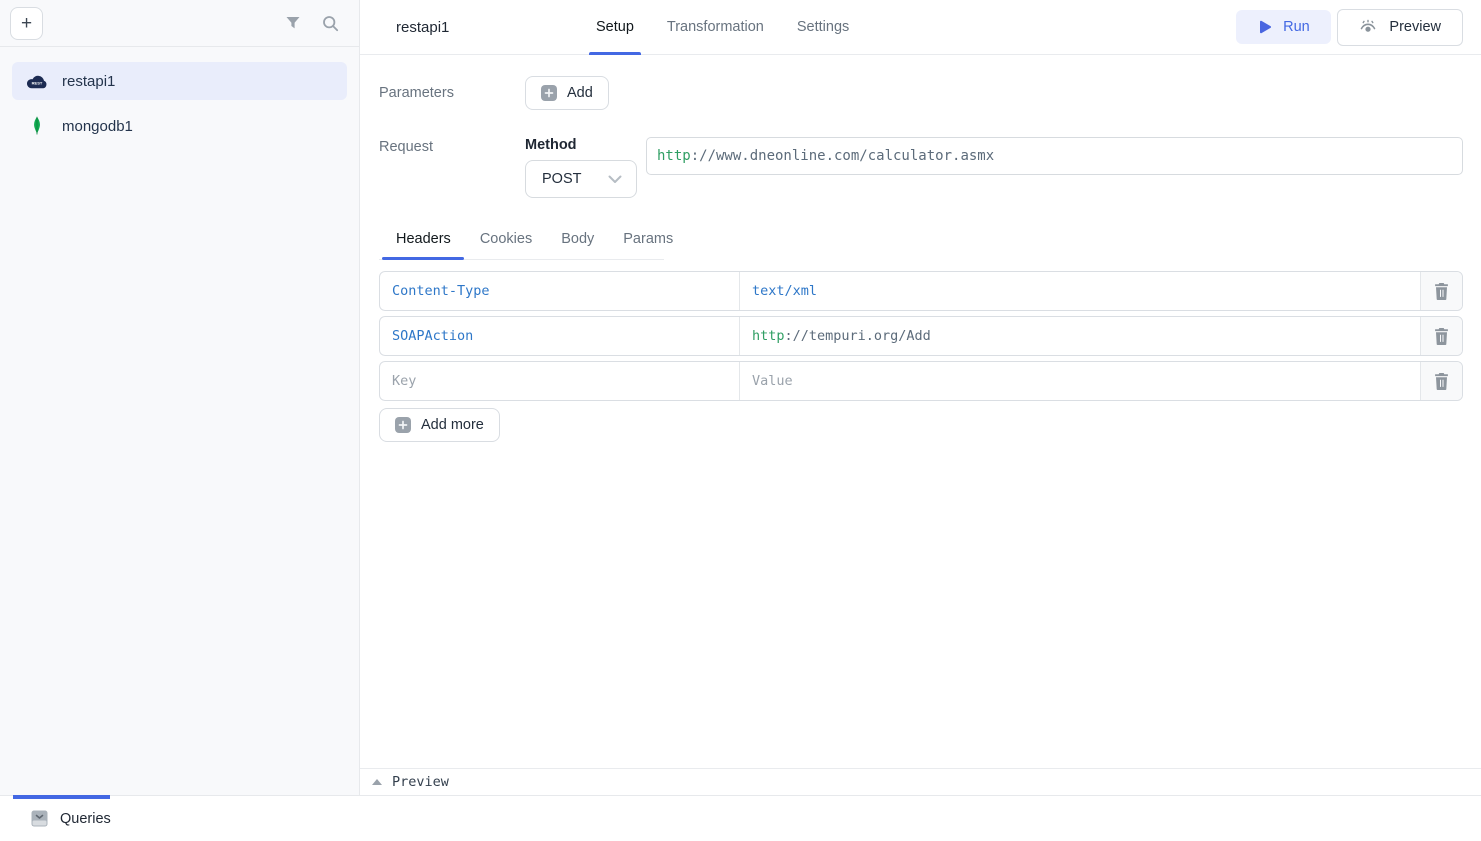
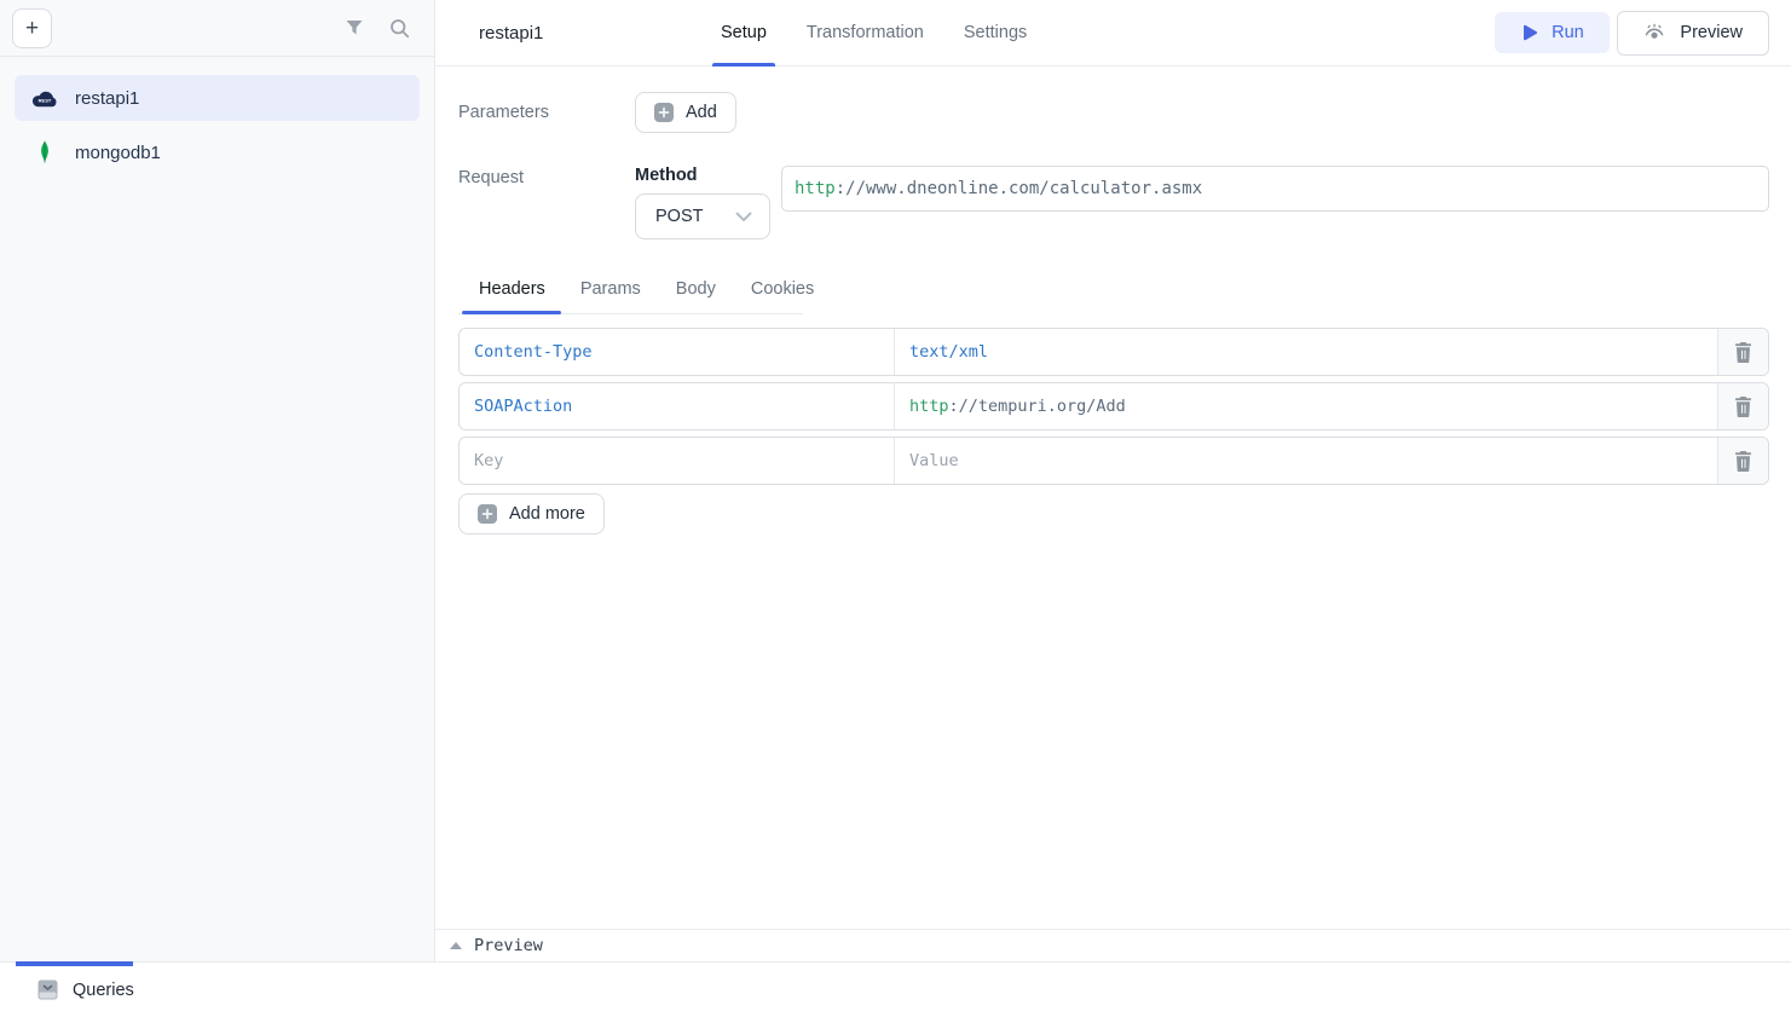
  +
  restapi1
  mongodb1
  restapi1
  Setup
  Transformation
  Settings
  Run
  Preview
  Parameters
  Add
  Request
  Method
  POST
  http
  ://www.dneonline.com/calculator.asmx
  Headers
- Cookies
+ Params
  Body
- Params
+ Cookies
  Content-Type
  text/xml
  SOAPAction
  http
  ://tempuri.org/Add
  Key
  Value
  Add more
  Preview
  Queries
